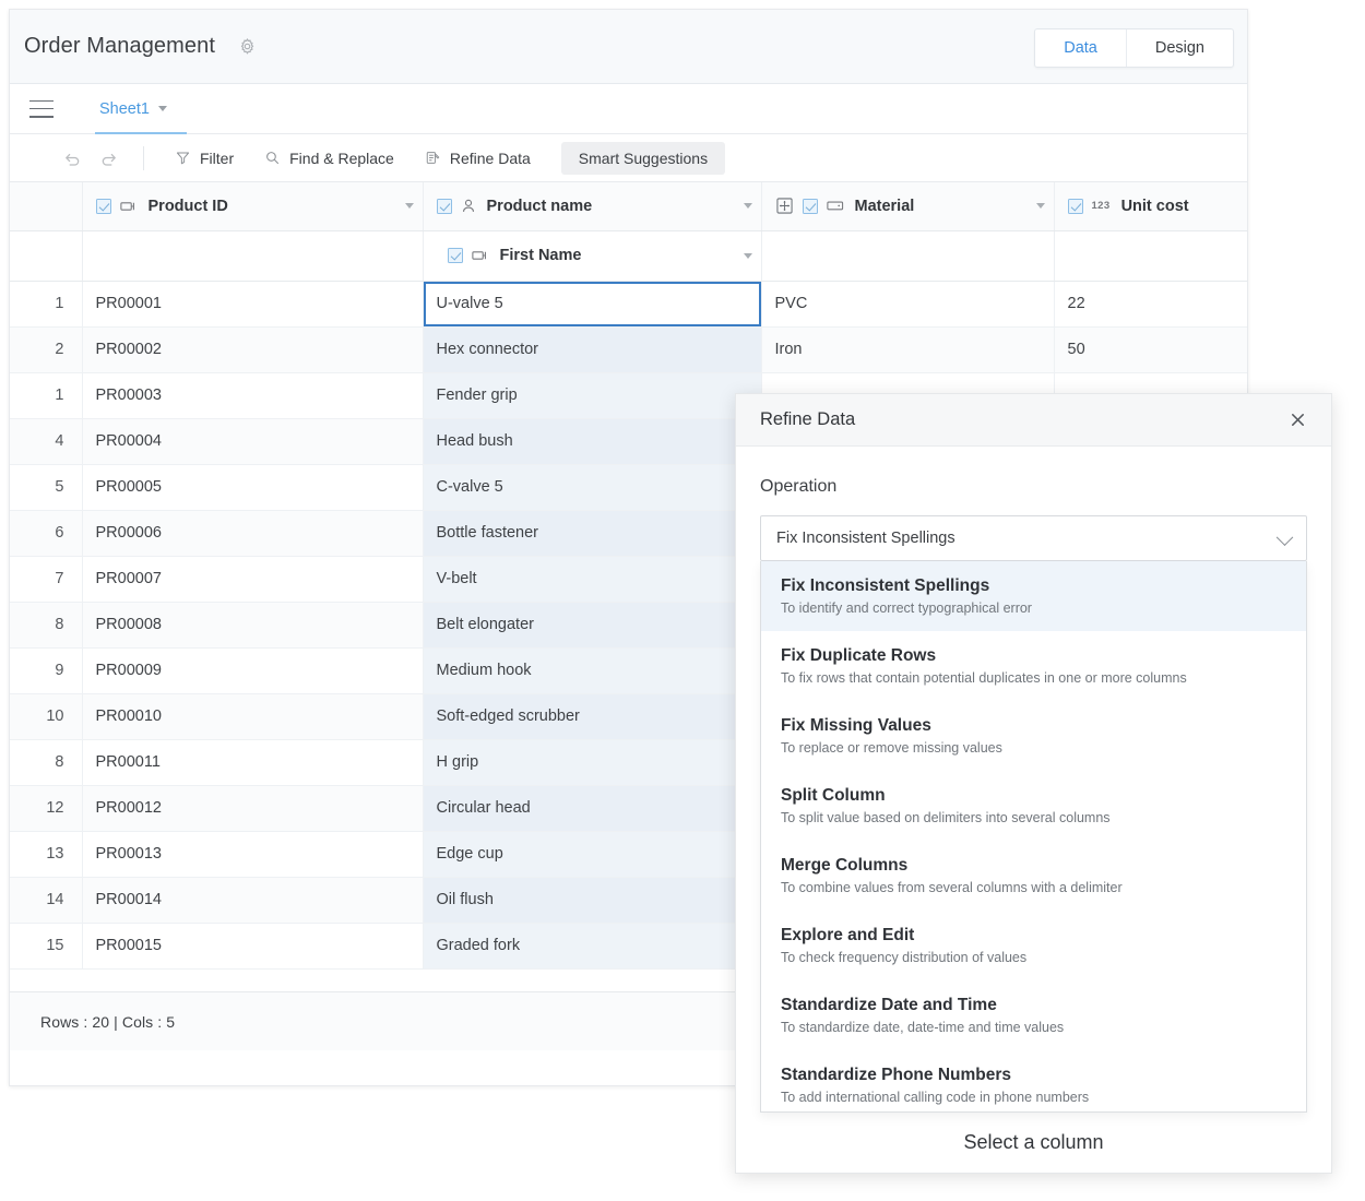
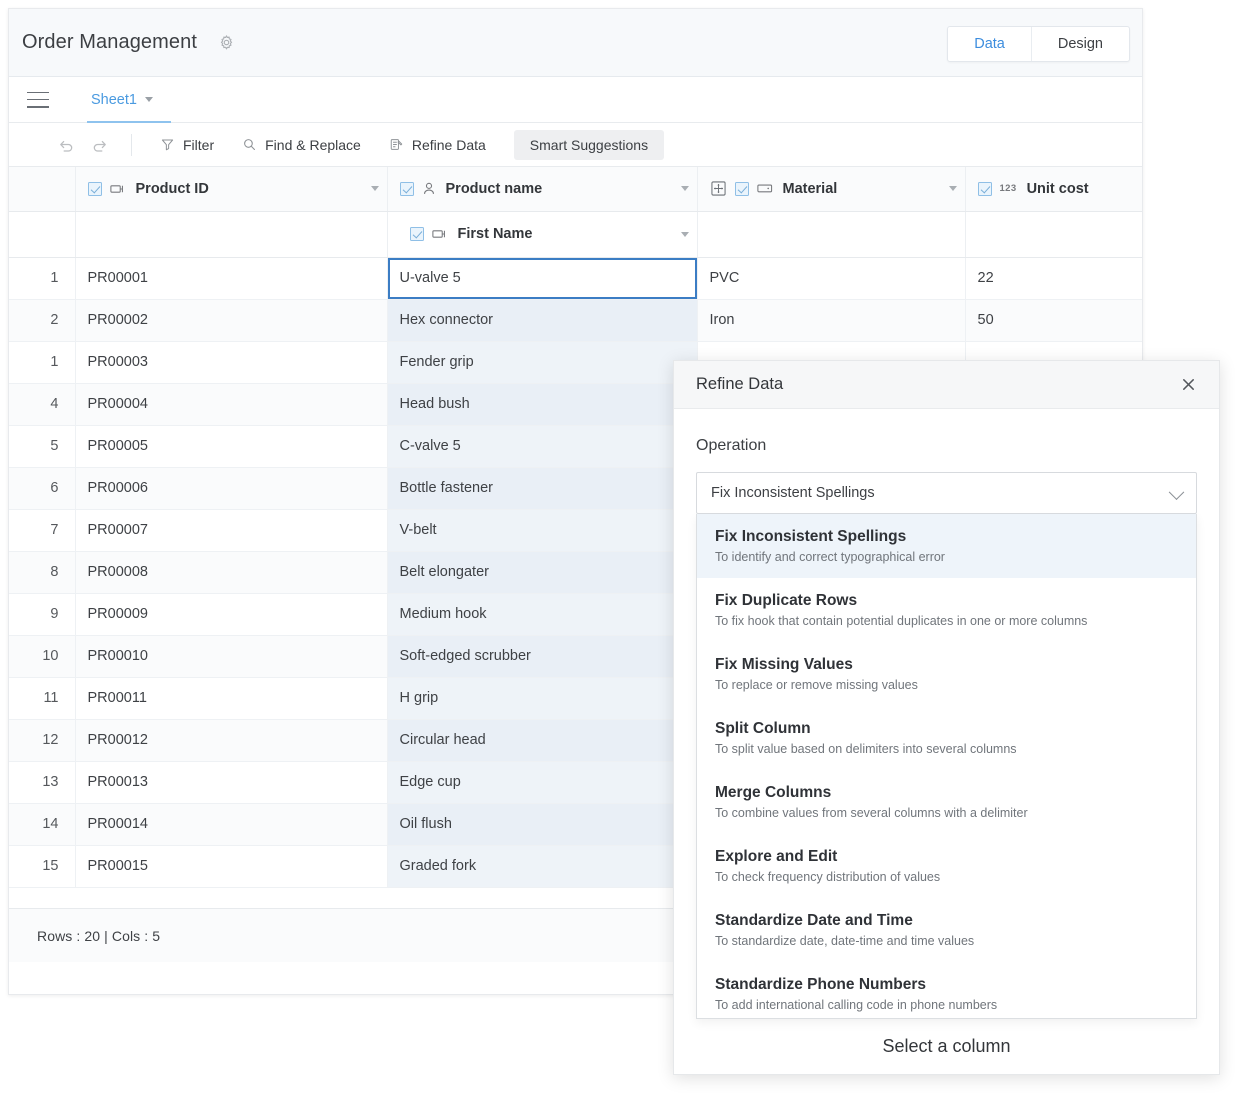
  Order Management
  Data
  Design
  Sheet1
  Filter
  Find & Replace
  Refine Data
  Smart Suggestions
  	Product ID	Product name	Material	123 Unit cost
  		First Name
  1	PR00001	U-valve 5	PVC	22
  2	PR00002	Hex connector	Iron	50
  1	PR00003	Fender grip
  4	PR00004	Head bush
  5	PR00005	C-valve 5
  6	PR00006	Bottle fastener
  7	PR00007	V-belt
  8	PR00008	Belt elongater
  9	PR00009	Medium hook
  10	PR00010	Soft-edged scrubber
- 8	PR00011	H grip
+ 11	PR00011	H grip
  12	PR00012	Circular head
  13	PR00013	Edge cup
  14	PR00014	Oil flush
  15	PR00015	Graded fork
  Rows : 20 | Cols : 5
  Refine Data
  Operation
  Fix Inconsistent Spellings
  Fix Inconsistent Spellings
  To identify and correct typographical error
  Fix Duplicate Rows
- To fix rows that contain potential duplicates in one or more columns
+ To fix hook that contain potential duplicates in one or more columns
  Fix Missing Values
  To replace or remove missing values
  Split Column
  To split value based on delimiters into several columns
  Merge Columns
  To combine values from several columns with a delimiter
  Explore and Edit
  To check frequency distribution of values
  Standardize Date and Time
  To standardize date, date-time and time values
  Standardize Phone Numbers
  To add international calling code in phone numbers
  Select a column
